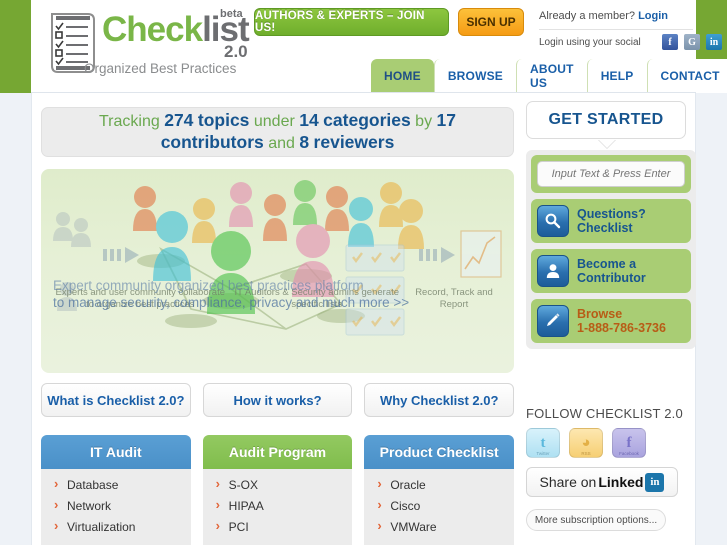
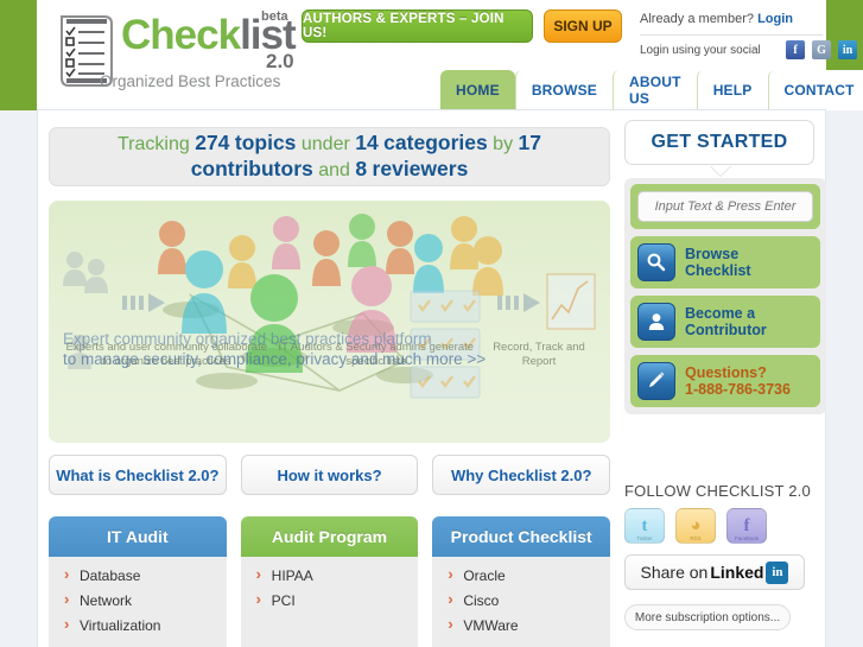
  Checklist
  beta
  2.0
  Organized Best Practices
  AUTHORS & EXPERTS – JOIN US!
  SIGN UP
  Already a member? Login
  Login using your social
  f
  G
  in
  HOME
  BROWSE
  ABOUT US
  HELP
  CONTACT
  Tracking 274 topics under 14 categories by 17 contributors and 8 reviewers
  Experts and user community collaborate to organize best practices
  IT Auditors & Security admins generate specific lists
  Record, Track and Report
  Expert community organized best practices platform
  to manage security, compliance, privacy and much more >>
  What is Checklist 2.0?
  How it works?
  Why Checklist 2.0?
  IT Audit
  Database
  Network
  Virtualization
  Audit Program
- S-OX
  HIPAA
  PCI
  Product Checklist
  Oracle
  Cisco
  VMWare
  GET STARTED
  Input Text & Press Enter
- Questions?
+ Browse
  Checklist
  Become a
  Contributor
- Browse
+ Questions?
  1-888-786-3736
  FOLLOW CHECKLIST 2.0
  t
  ◕
  f
  Share on
  Linked
  in
  More subscription options...
